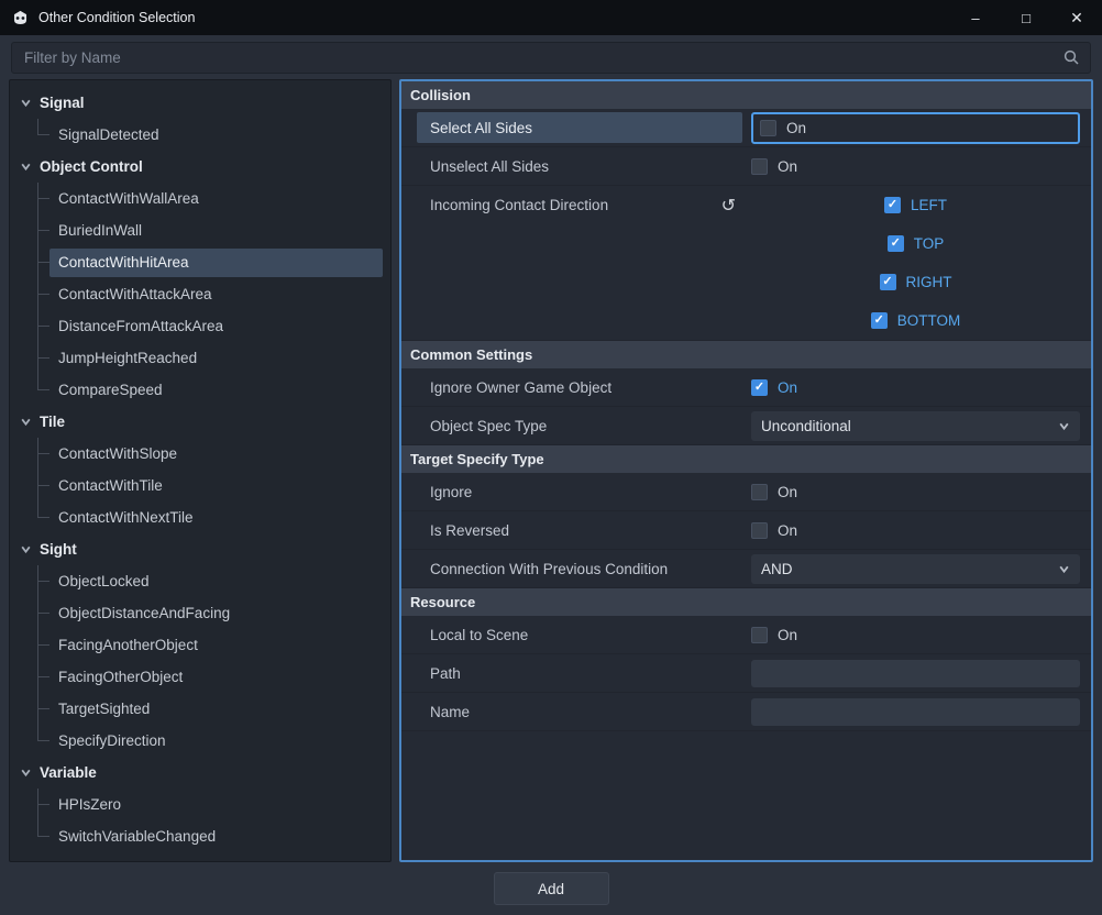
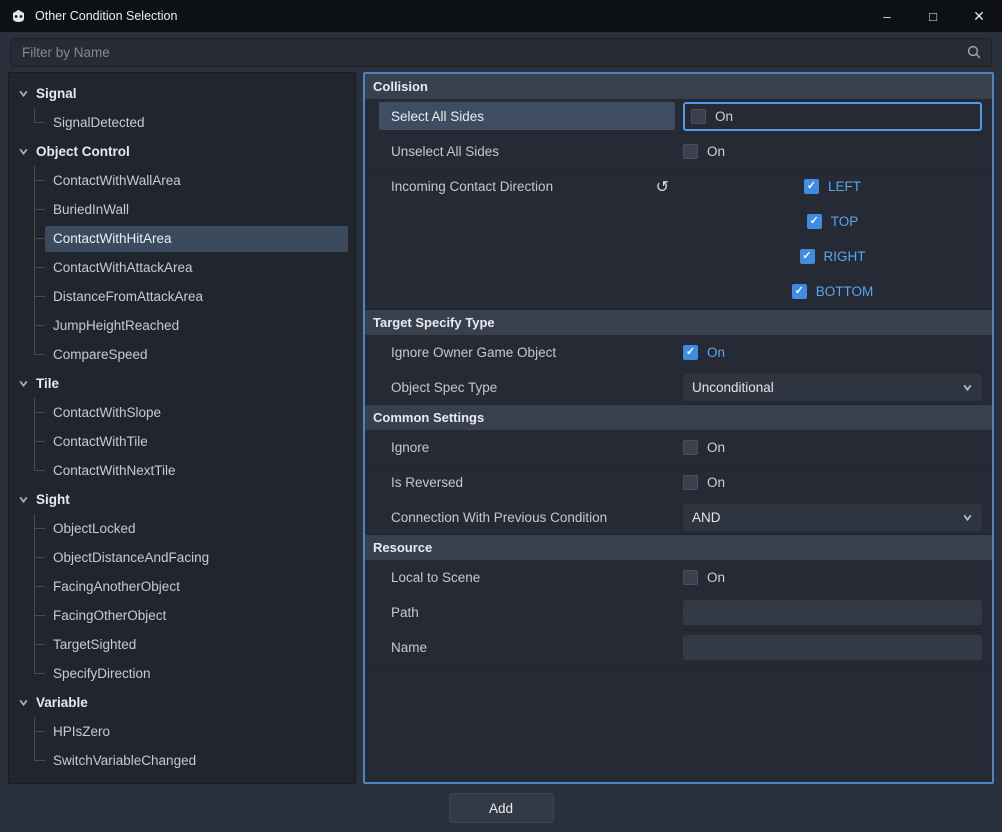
  Other Condition Selection
  –
  □
  ✕
  Filter by Name
  Signal
  SignalDetected
  Object Control
  ContactWithWallArea
  BuriedInWall
  ContactWithHitArea
  ContactWithAttackArea
  DistanceFromAttackArea
  JumpHeightReached
  CompareSpeed
  Tile
  ContactWithSlope
  ContactWithTile
  ContactWithNextTile
  Sight
  ObjectLocked
  ObjectDistanceAndFacing
  FacingAnotherObject
  FacingOtherObject
  TargetSighted
  SpecifyDirection
  Variable
  HPIsZero
  SwitchVariableChanged
  Collision
  Select All Sides
  On
  Unselect All Sides
  On
  Incoming Contact Direction
  ↺
  ✓
  LEFT
  ✓
  TOP
  ✓
  RIGHT
  ✓
  BOTTOM
- Common Settings
+ Target Specify Type
  Ignore Owner Game Object
  ✓
  On
  Object Spec Type
  Unconditional
- Target Specify Type
+ Common Settings
  Ignore
  On
  Is Reversed
  On
  Connection With Previous Condition
  AND
  Resource
  Local to Scene
  On
  Path
  Name
  Add
